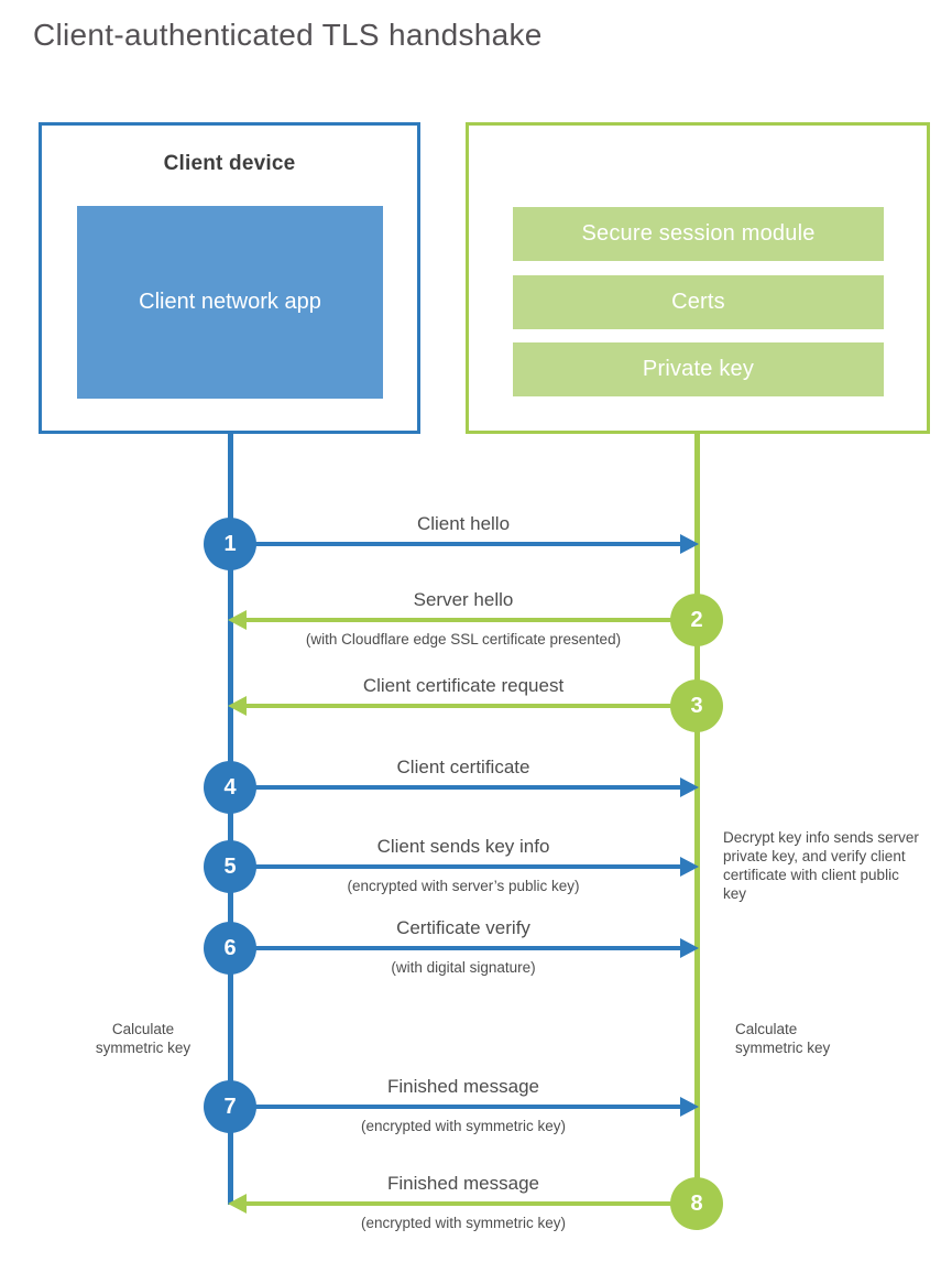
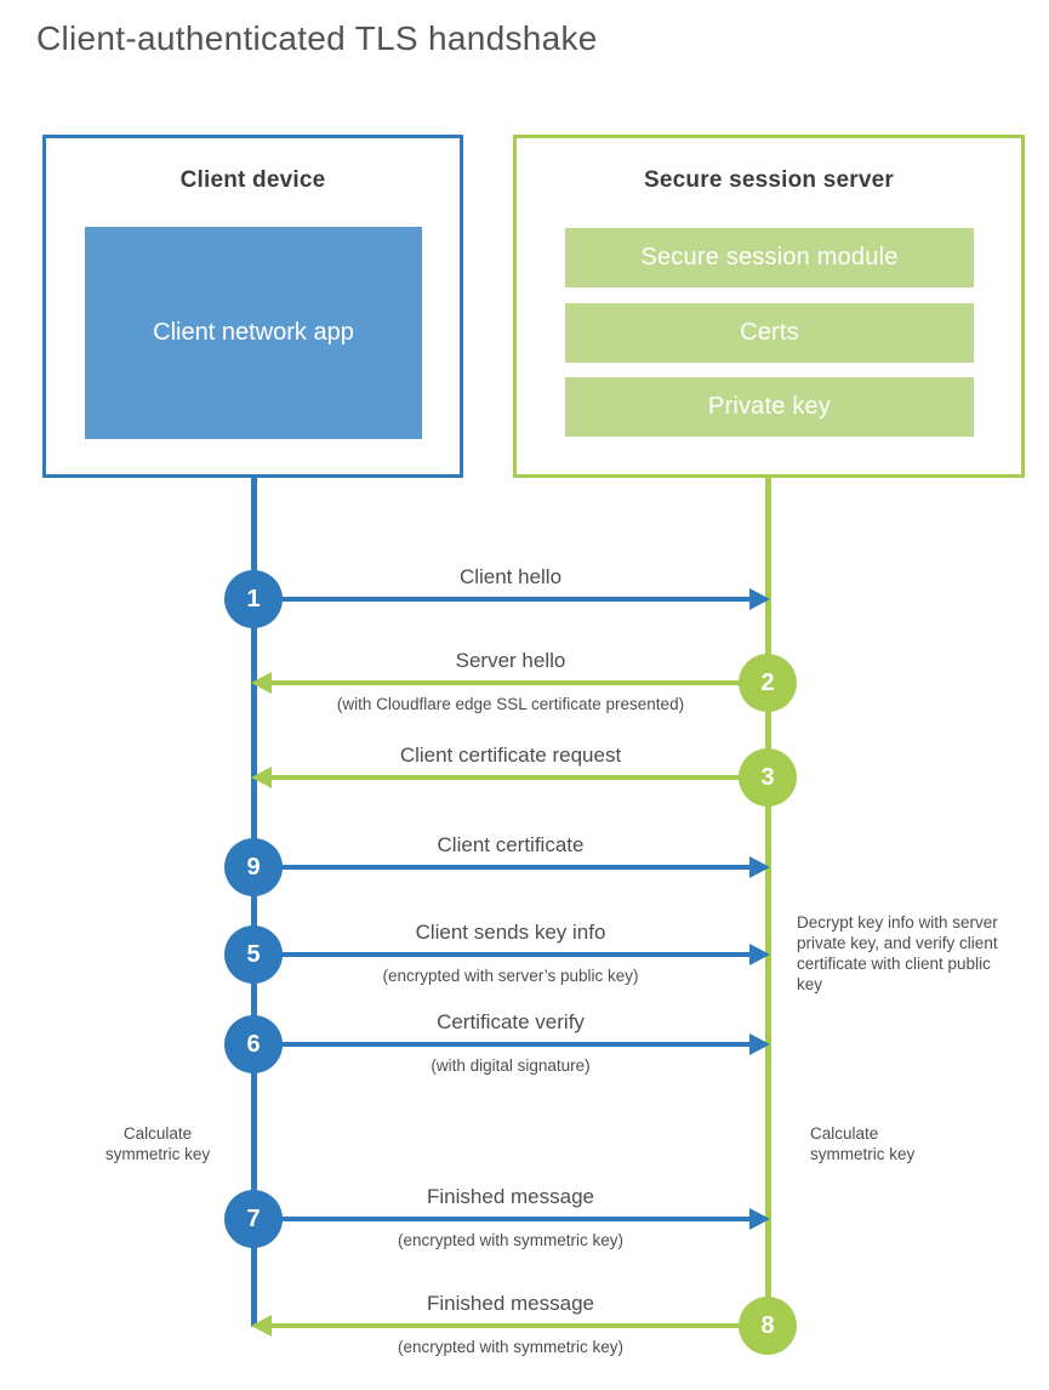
  Client-authenticated TLS handshake
  Client device
  Client network app
+ Secure session server
  Secure session module
  Certs
  Private key
  Client hello
  1
  Server hello
  (with Cloudflare edge SSL certificate presented)
  2
  Client certificate request
  3
  Client certificate
- 4
+ 9
  Client sends key info
  (encrypted with server’s public key)
  5
  Certificate verify
  (with digital signature)
  6
  Finished message
  (encrypted with symmetric key)
  7
  Finished message
  (encrypted with symmetric key)
  8
- Decrypt key info sends server private key, and verify client certificate with client public key
+ Decrypt key info with server private key, and verify client certificate with client public key
  Calculate symmetric key
  Calculate symmetric key
